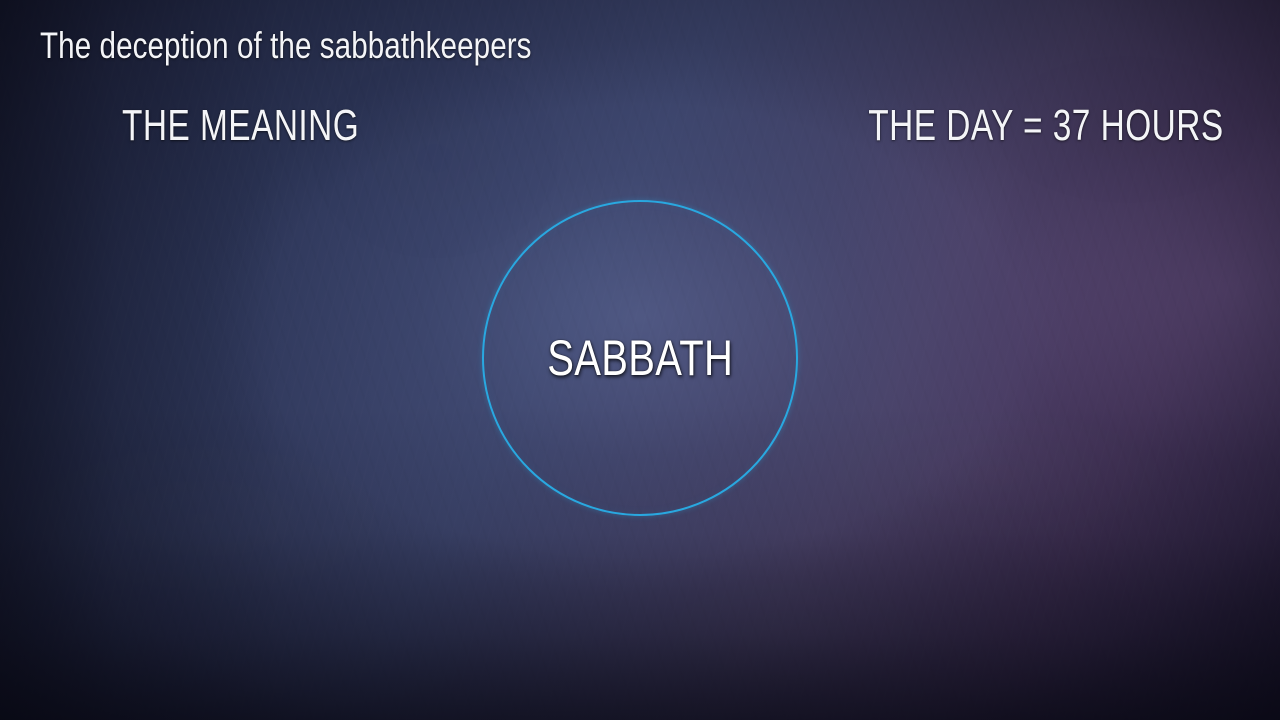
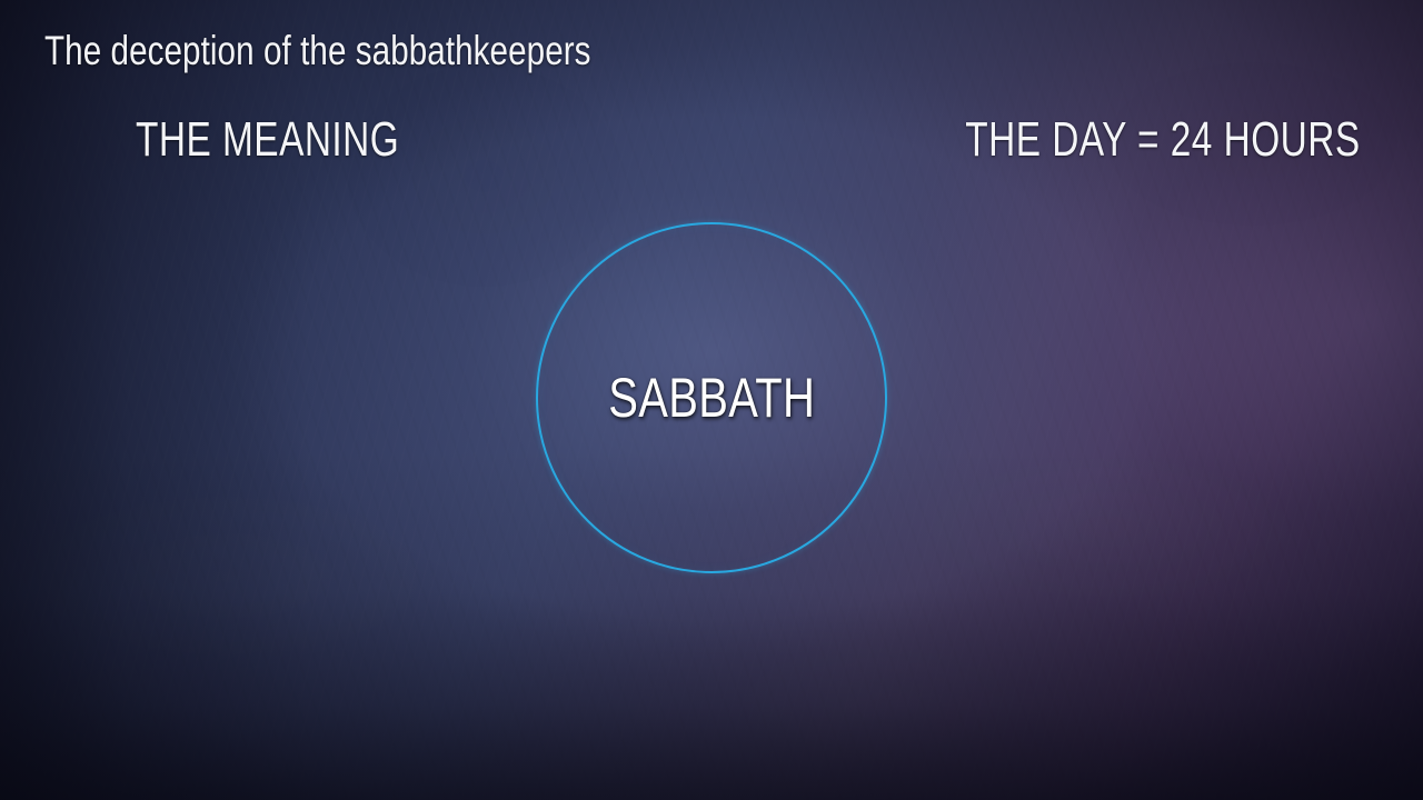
  The deception of the sabbathkeepers
  THE MEANING
- THE DAY = 37 HOURS
+ THE DAY = 24 HOURS
  SABBATH
